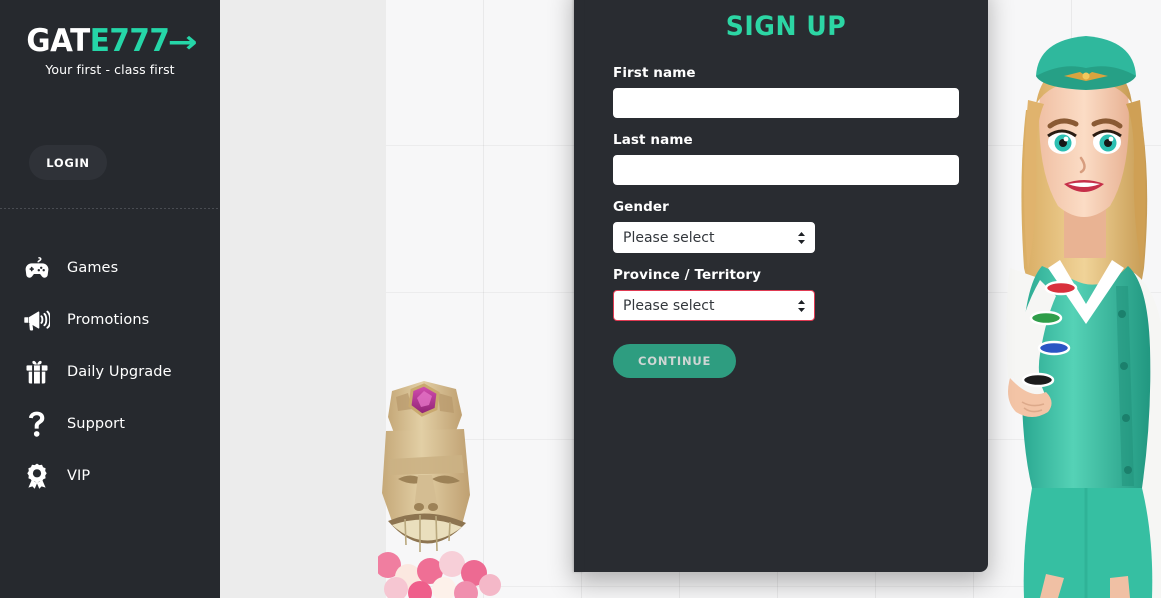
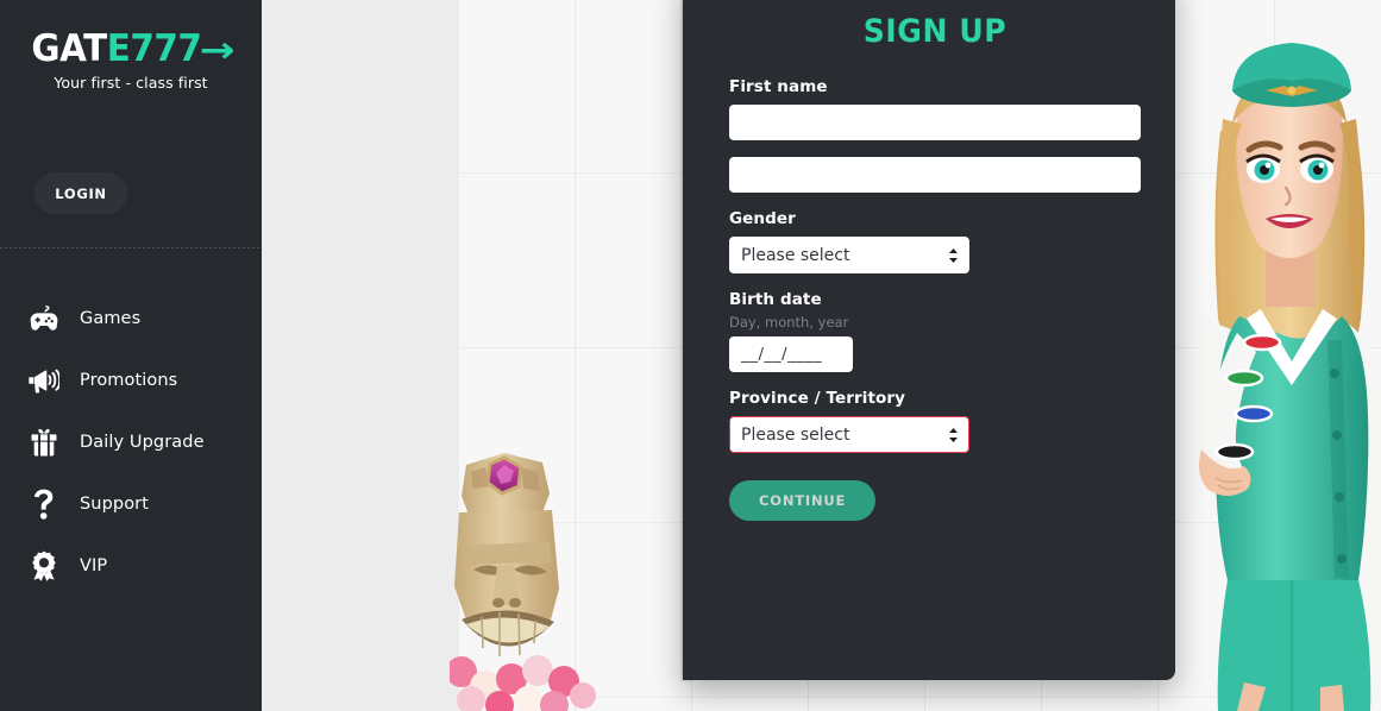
  SIGN UP
  First name
- Last name
  Gender
  Please select
+ Birth date
+ Day, month, year
+ __/__/____
  Province / Territory
  Please select
  CONTINUE
  GATE777→
  Your first - class first
  LOGIN
  Games
  Promotions
  Daily Upgrade
  Support
  VIP
